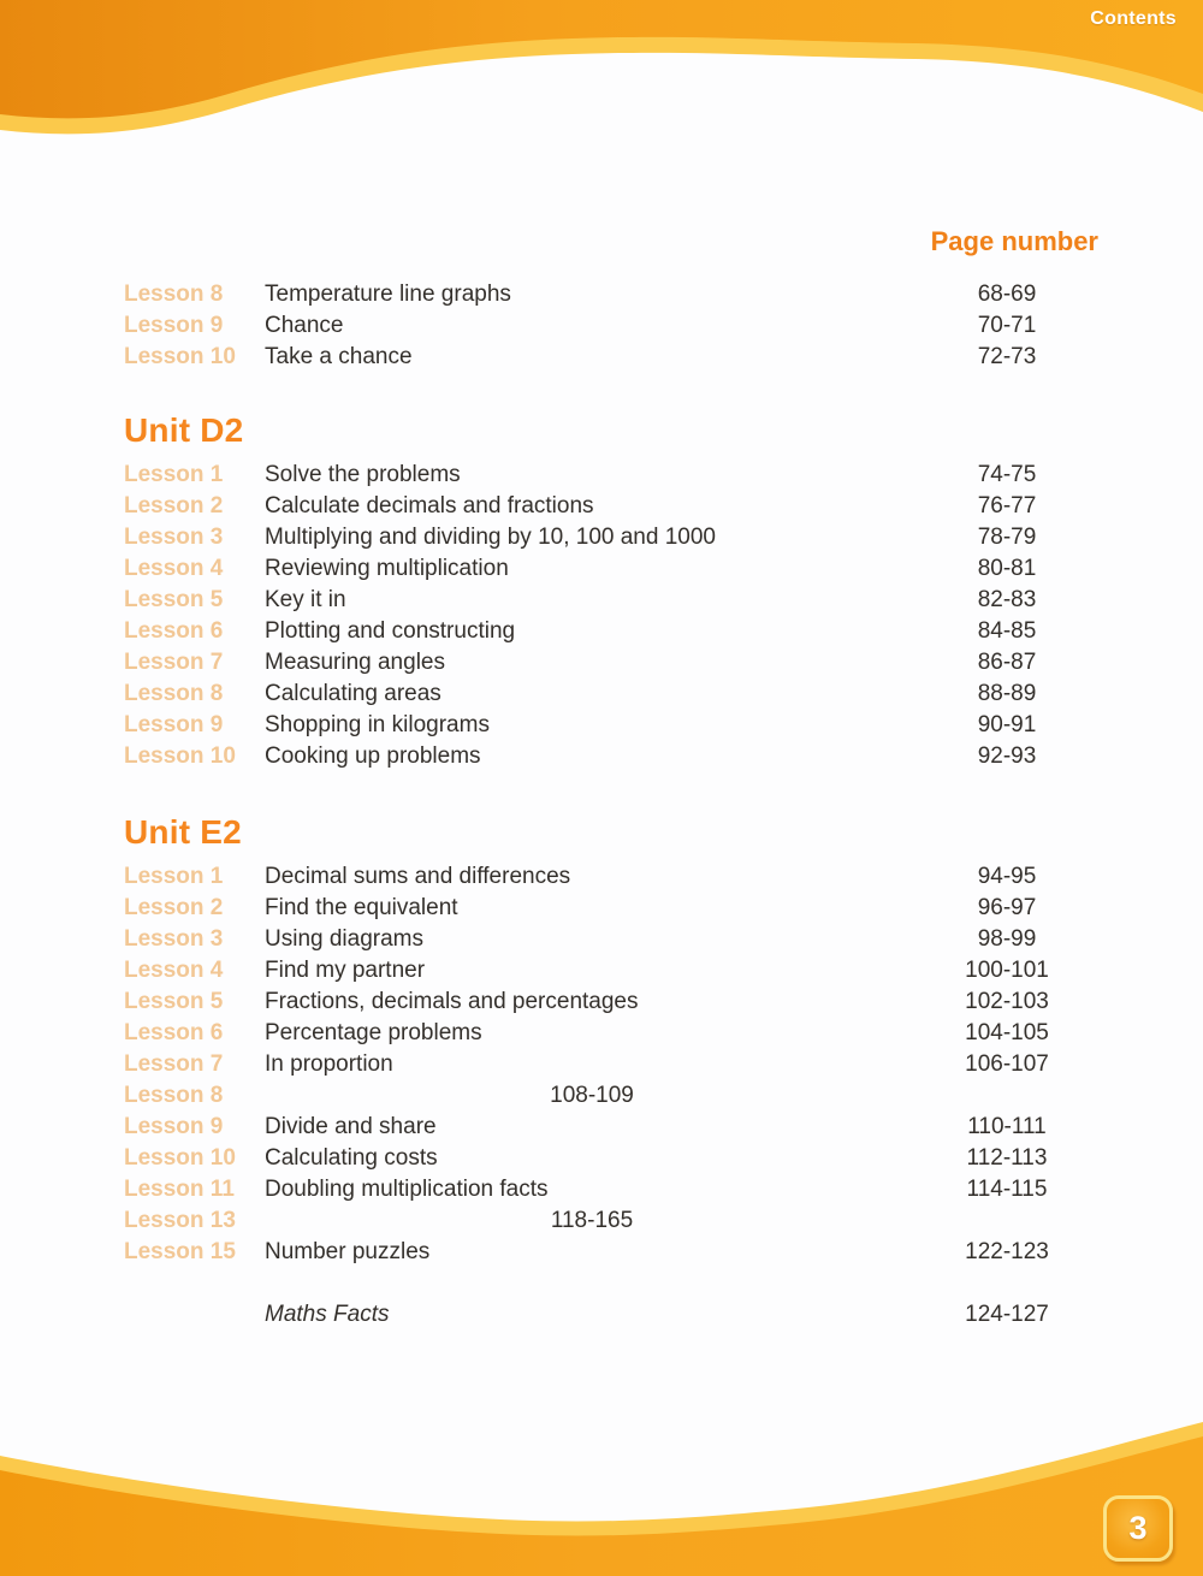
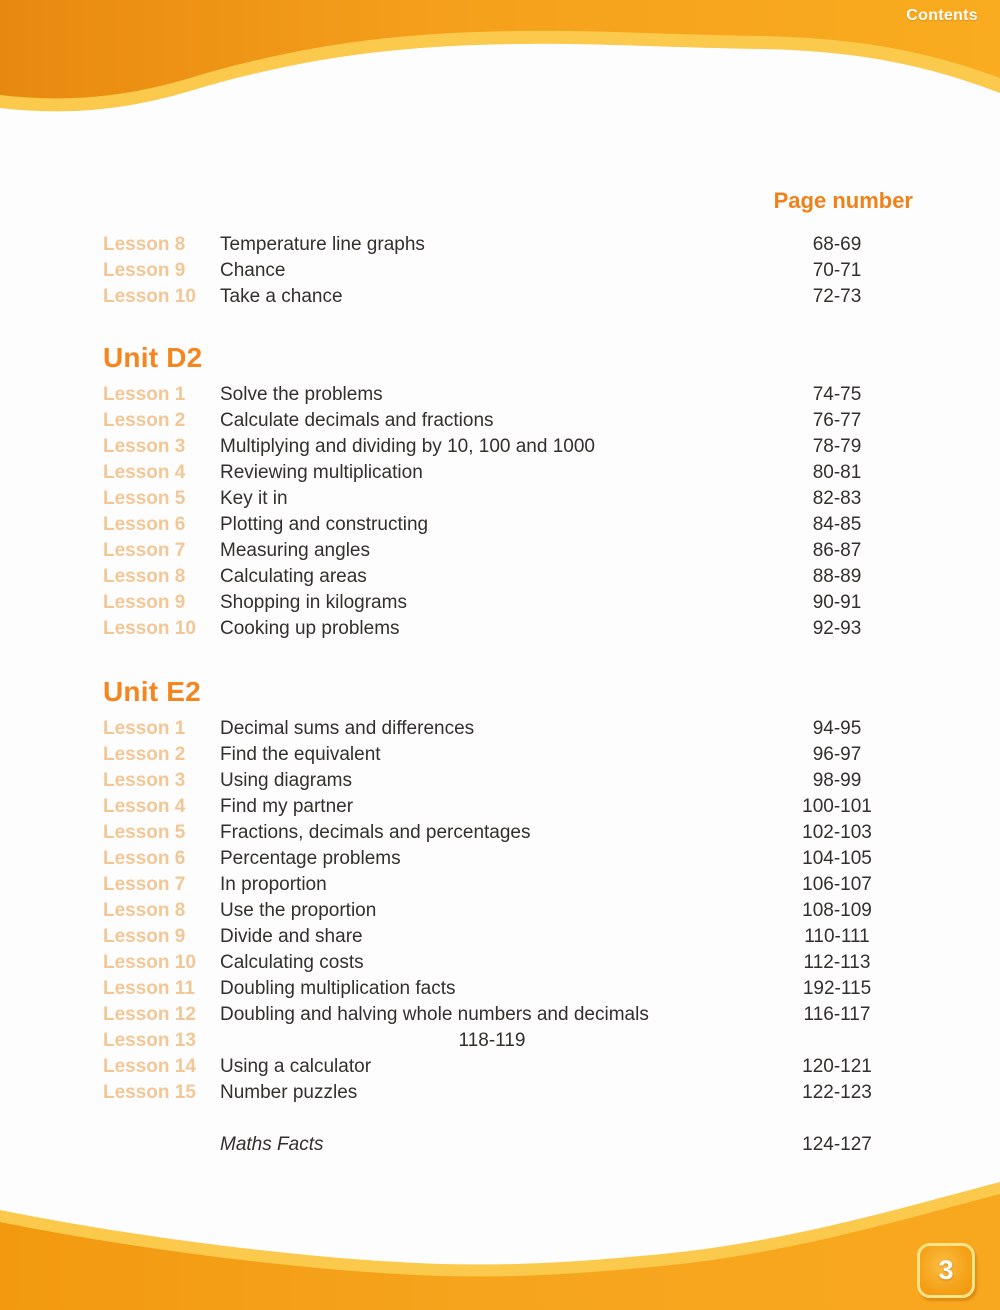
  Contents
  Page number
  Lesson 8
  Temperature line graphs
  68-69
  Lesson 9
  Chance
  70-71
  Lesson 10
  Take a chance
  72-73
  Unit D2
  Lesson 1
  Solve the problems
  74-75
  Lesson 2
  Calculate decimals and fractions
  76-77
  Lesson 3
  Multiplying and dividing by 10, 100 and 1000
  78-79
  Lesson 4
  Reviewing multiplication
  80-81
  Lesson 5
  Key it in
  82-83
  Lesson 6
  Plotting and constructing
  84-85
  Lesson 7
  Measuring angles
  86-87
  Lesson 8
  Calculating areas
  88-89
  Lesson 9
  Shopping in kilograms
  90-91
  Lesson 10
  Cooking up problems
  92-93
  Unit E2
  Lesson 1
  Decimal sums and differences
  94-95
  Lesson 2
  Find the equivalent
  96-97
  Lesson 3
  Using diagrams
  98-99
  Lesson 4
  Find my partner
  100-101
  Lesson 5
  Fractions, decimals and percentages
  102-103
  Lesson 6
  Percentage problems
  104-105
  Lesson 7
  In proportion
  106-107
  Lesson 8
+ Use the proportion
  108-109
  Lesson 9
  Divide and share
  110-111
  Lesson 10
  Calculating costs
  112-113
  Lesson 11
  Doubling multiplication facts
- 114-115
+ 192-115
+ Lesson 12
+ Doubling and halving whole numbers and decimals
+ 116-117
  Lesson 13
- 118-165
+ 118-119
+ Lesson 14
+ Using a calculator
+ 120-121
  Lesson 15
  Number puzzles
  122-123
  Maths Facts
  124-127
  3
